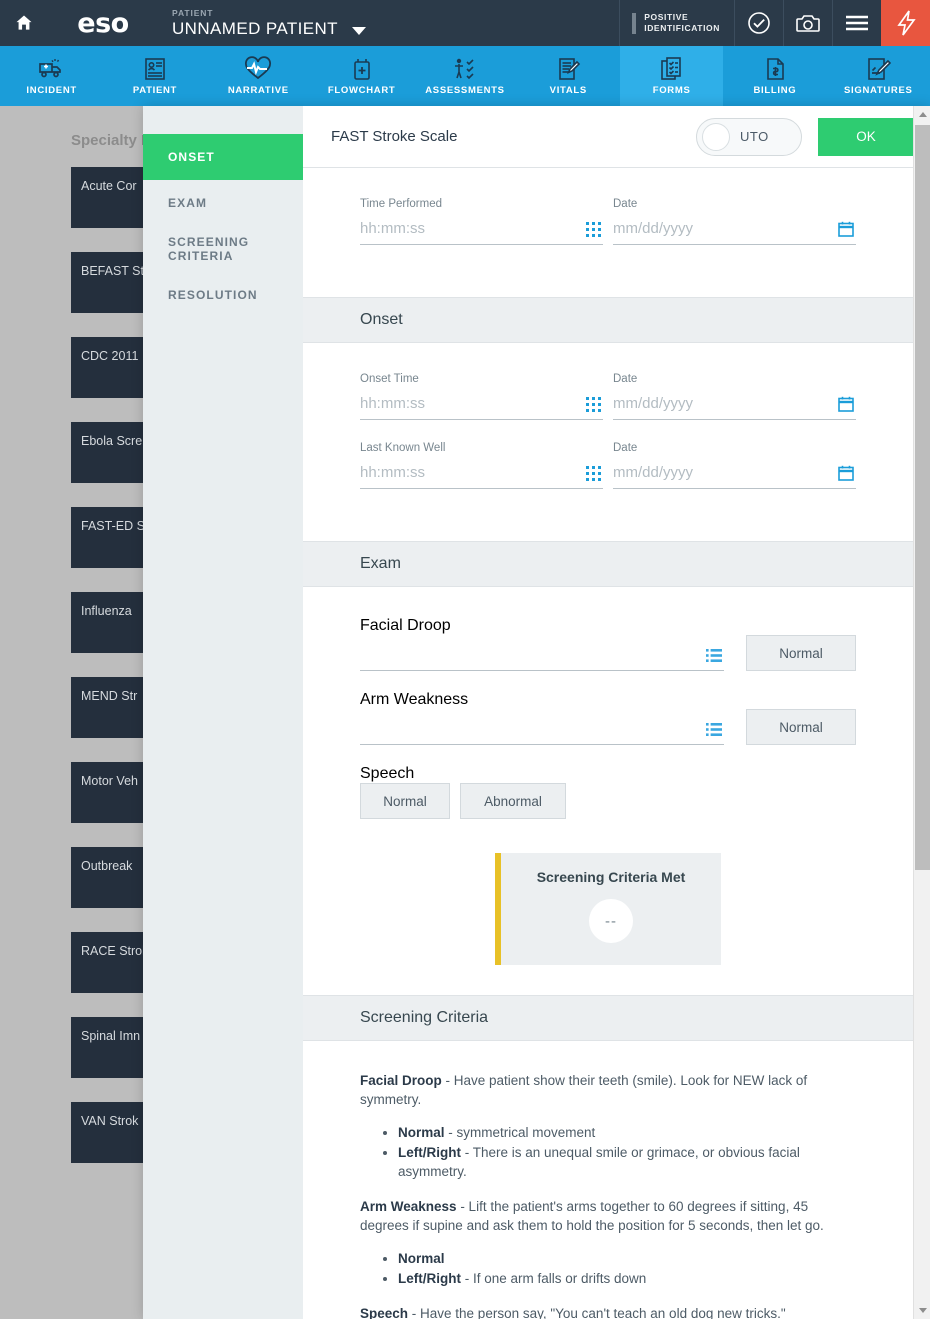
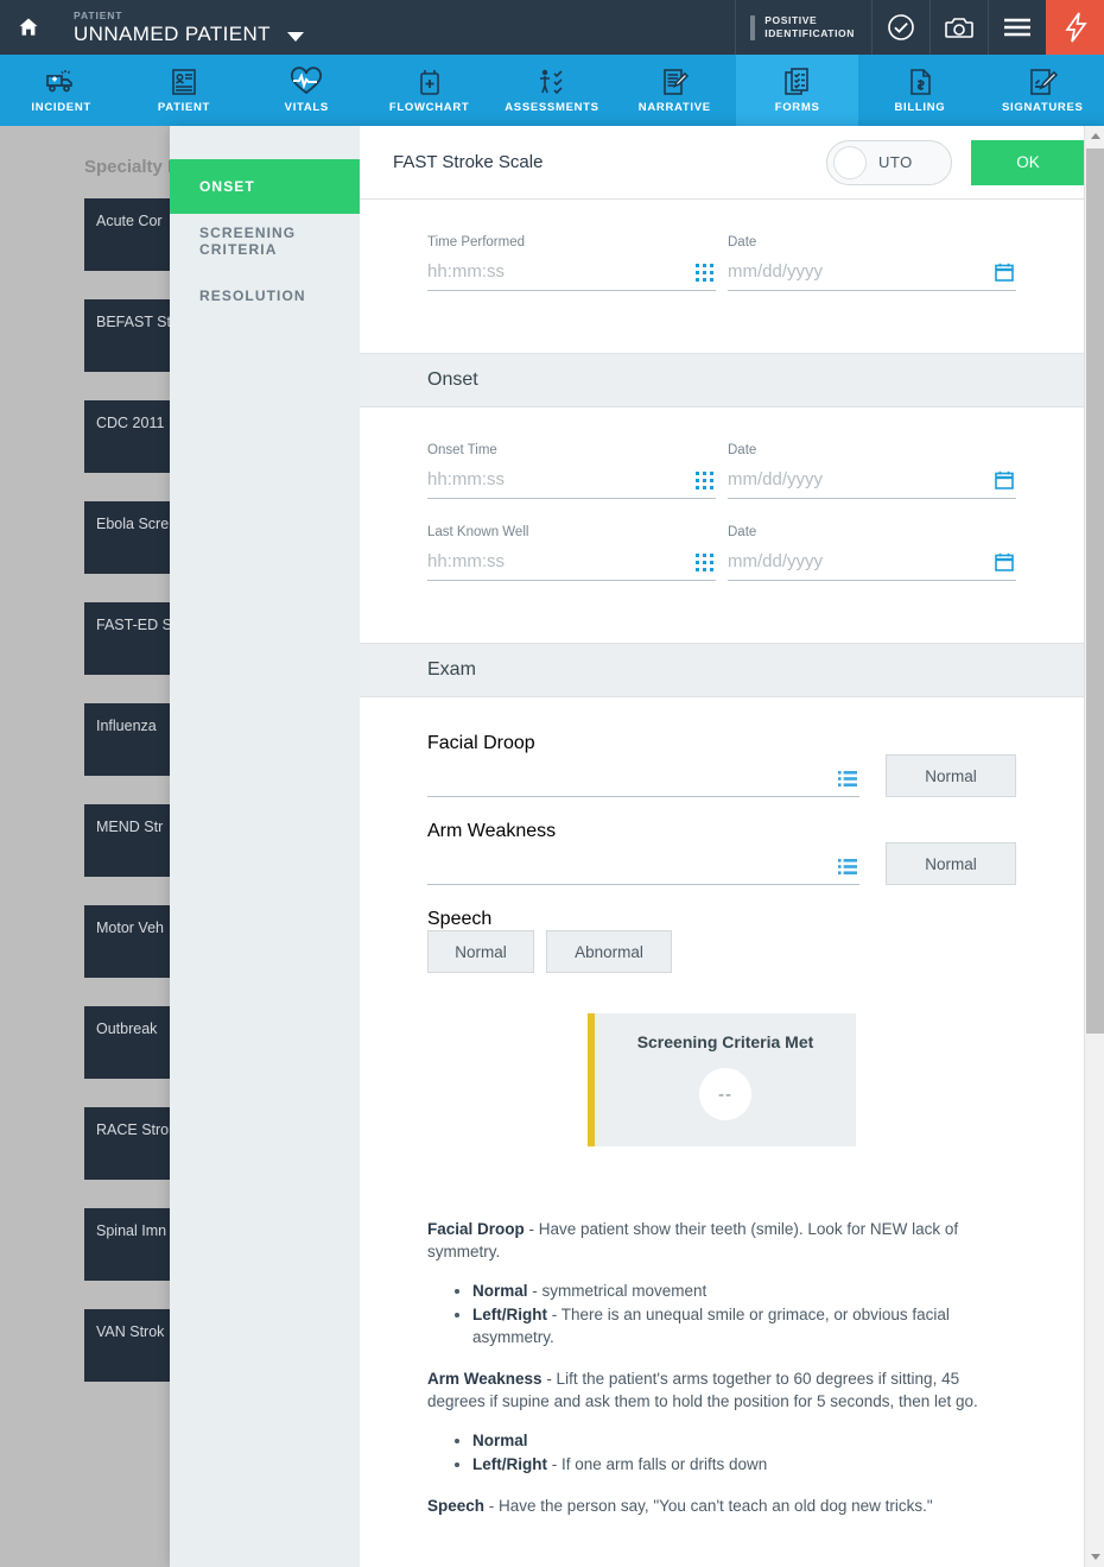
- eso
  PATIENT
  UNNAMED PATIENT
  POSITIVE
  IDENTIFICATION
  INCIDENT
  PATIENT
- NARRATIVE
+ VITALS
  FLOWCHART
  ASSESSMENTS
- VITALS
+ NARRATIVE
  FORMS
  BILLING
  SIGNATURES
  Specialty
  Acute Cor
  BEFAST S
  CDC 2011
  Ebola Scre
  FAST-ED S
  Influenza
  MEND Str
  Motor Veh
  Outbreak
  Spinal Imn
  VAN Strok
  ONSET
- EXAM
  SCREENING CRITERIA
  RESOLUTION
  FAST Stroke Scale
  UTO
  OK
  Time Performed
  hh:mm:ss
  Date
  mm/dd/yyyy
  Onset
  Onset Time
  hh:mm:ss
  Date
  mm/dd/yyyy
  Last Known Well
  hh:mm:ss
  Date
  mm/dd/yyyy
  Exam
  Facial Droop
  Normal
  Arm Weakness
  Normal
  Speech
  Normal
  Abnormal
  Screening Criteria Met
  --
- Screening Criteria
  Facial Droop - Have patient show their teeth (smile). Look for NEW lack of symmetry.
  Normal - symmetrical movement
  Left/Right - There is an unequal smile or grimace, or obvious facial asymmetry.
  Arm Weakness - Lift the patient's arms together to 60 degrees if sitting, 45 degrees if supine and ask them to hold the position for 5 seconds, then let go.
  Normal
  Left/Right - If one arm falls or drifts down
  Speech - Have the person say, "You can't teach an old dog new tricks."
